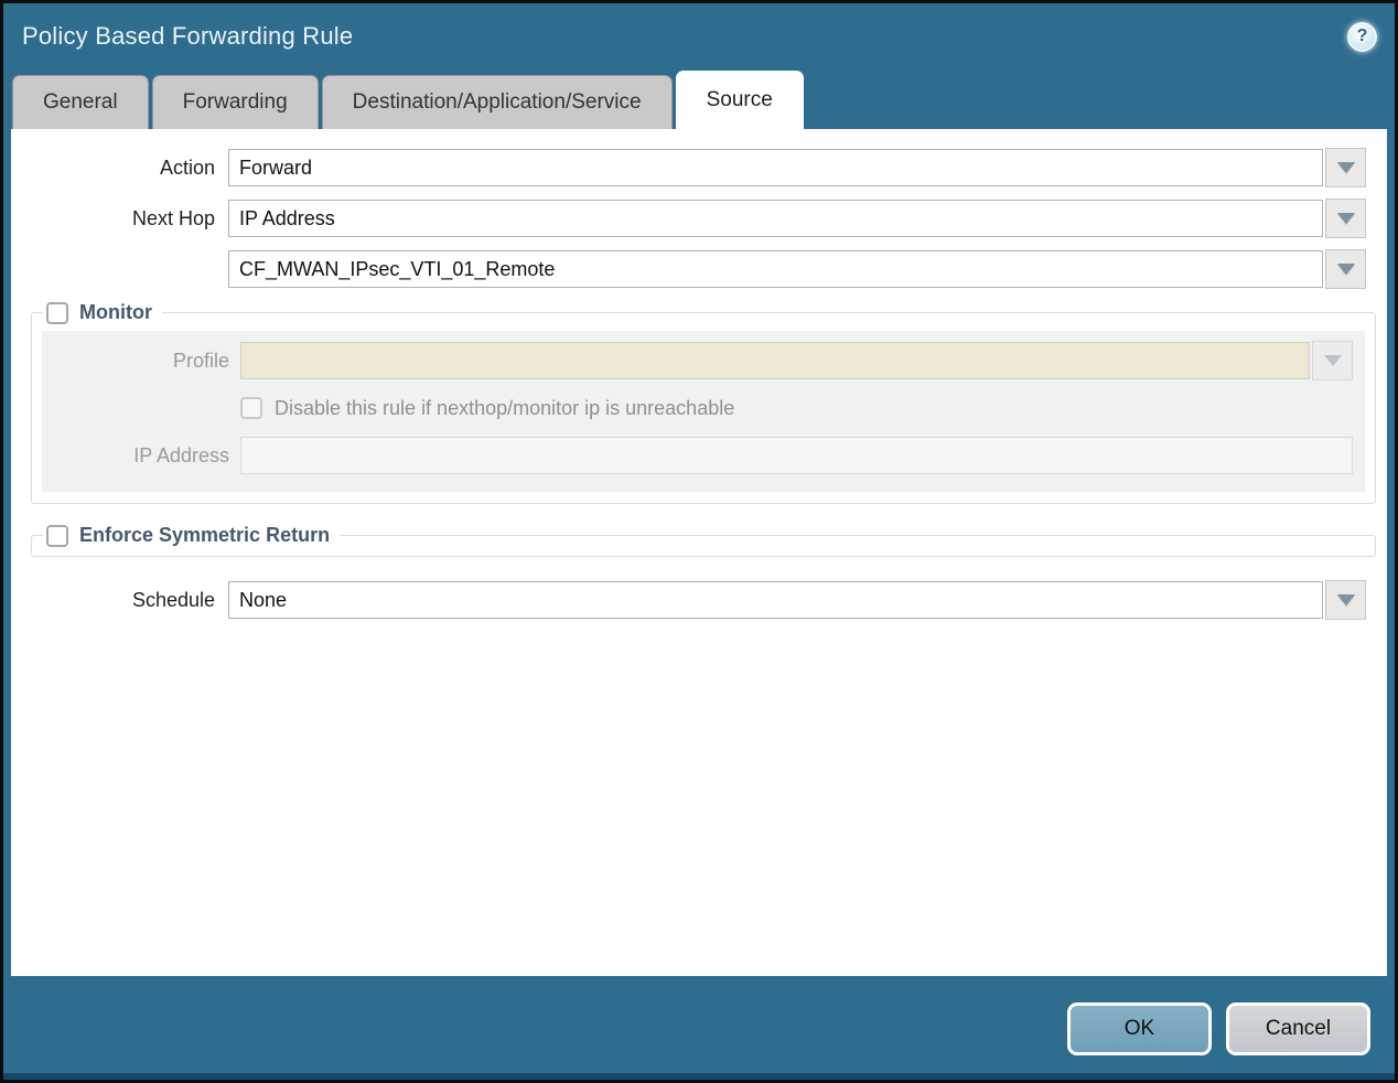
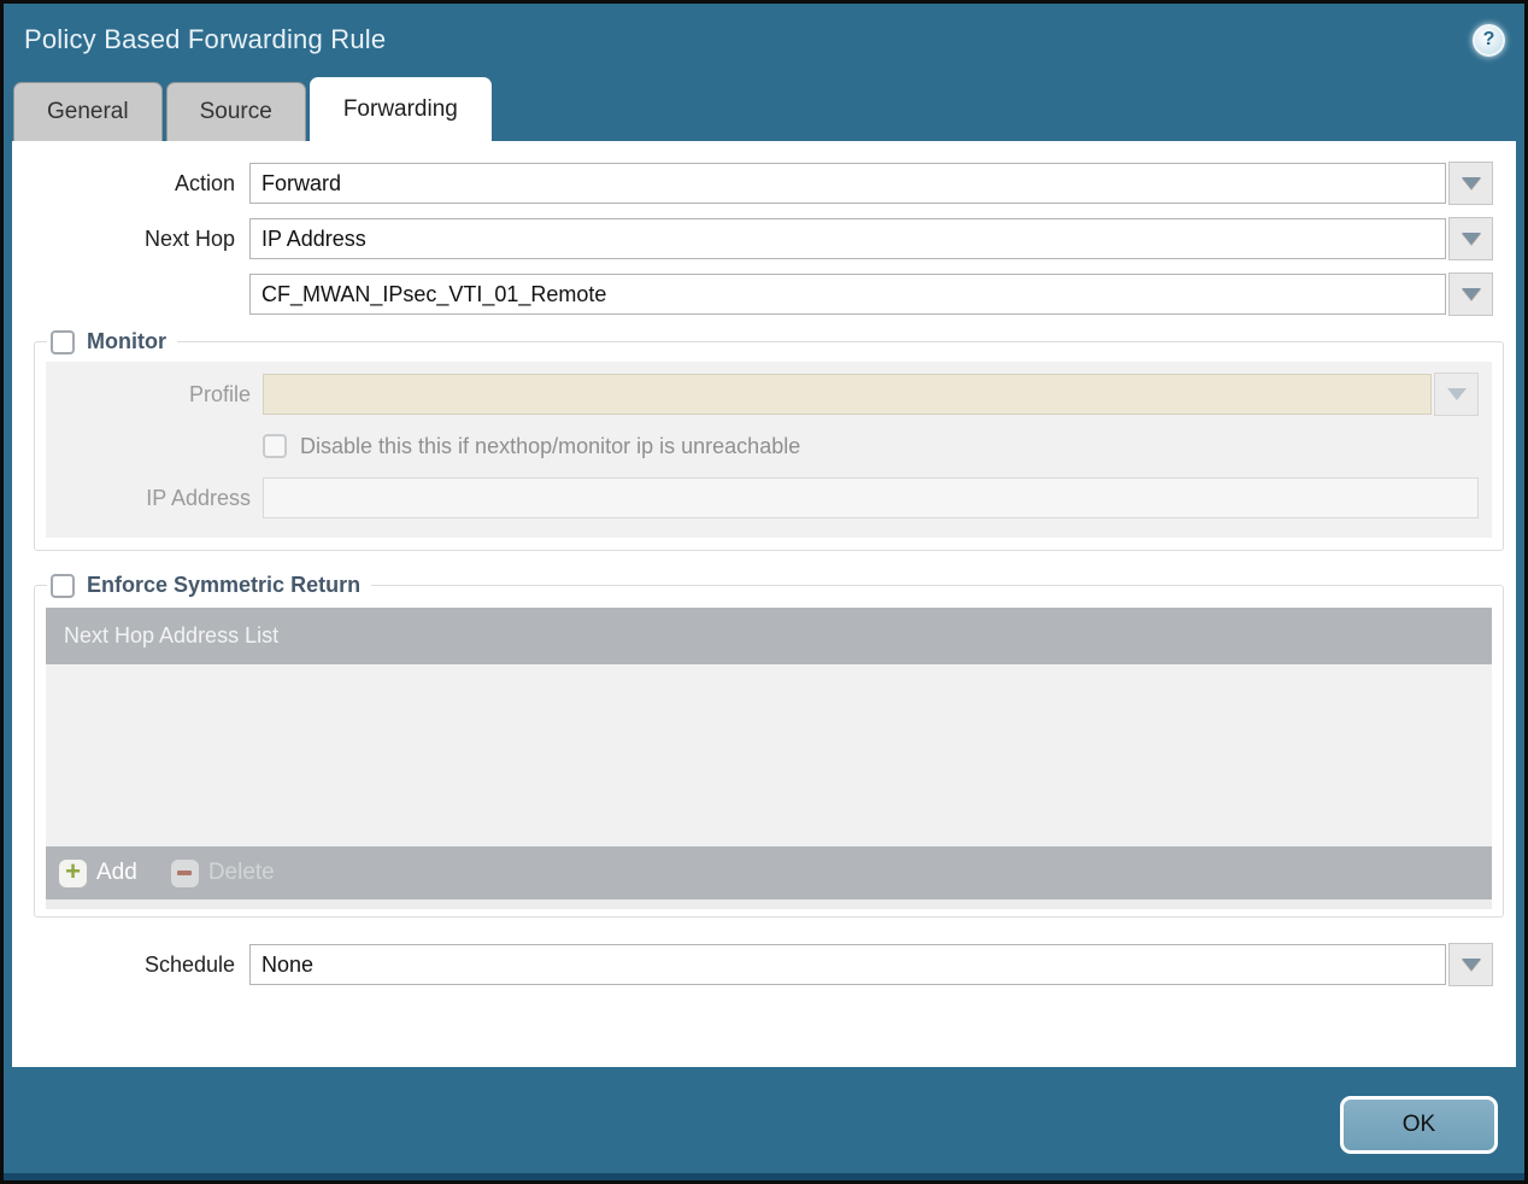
  Policy Based Forwarding Rule
  ?
  General
- Forwarding
+ Source
- Destination/Application/Service
- Source
+ Forwarding
  Action
  Forward
  Next Hop
  IP Address
  CF_MWAN_IPsec_VTI_01_Remote
  Monitor
  Profile
- Disable this rule if nexthop/monitor ip is unreachable
+ Disable this this if nexthop/monitor ip is unreachable
  IP Address
  Enforce Symmetric Return
+ Next Hop Address List
+ +
+ Add
+ Delete
  Schedule
  None
  OK
- Cancel
